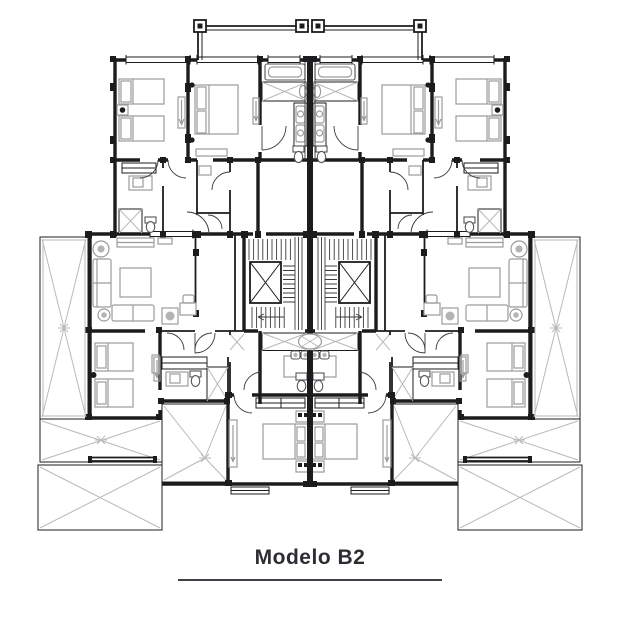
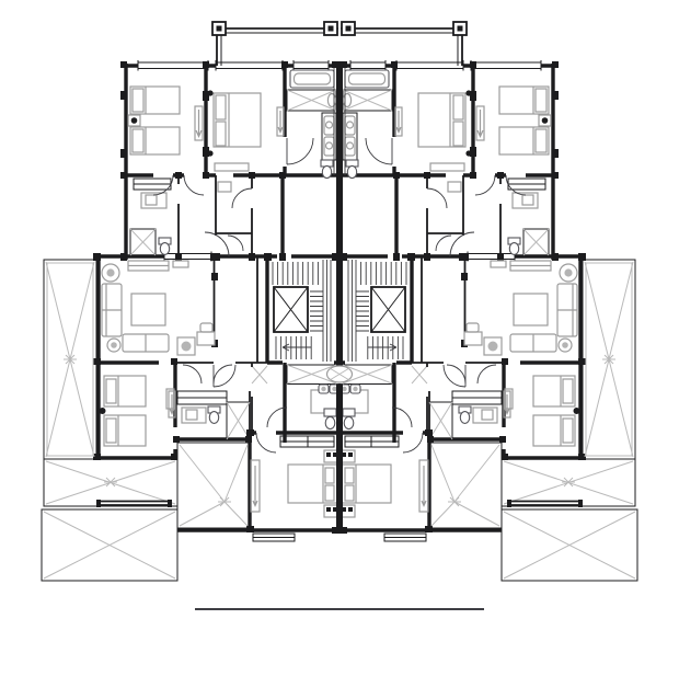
- Modelo B2
